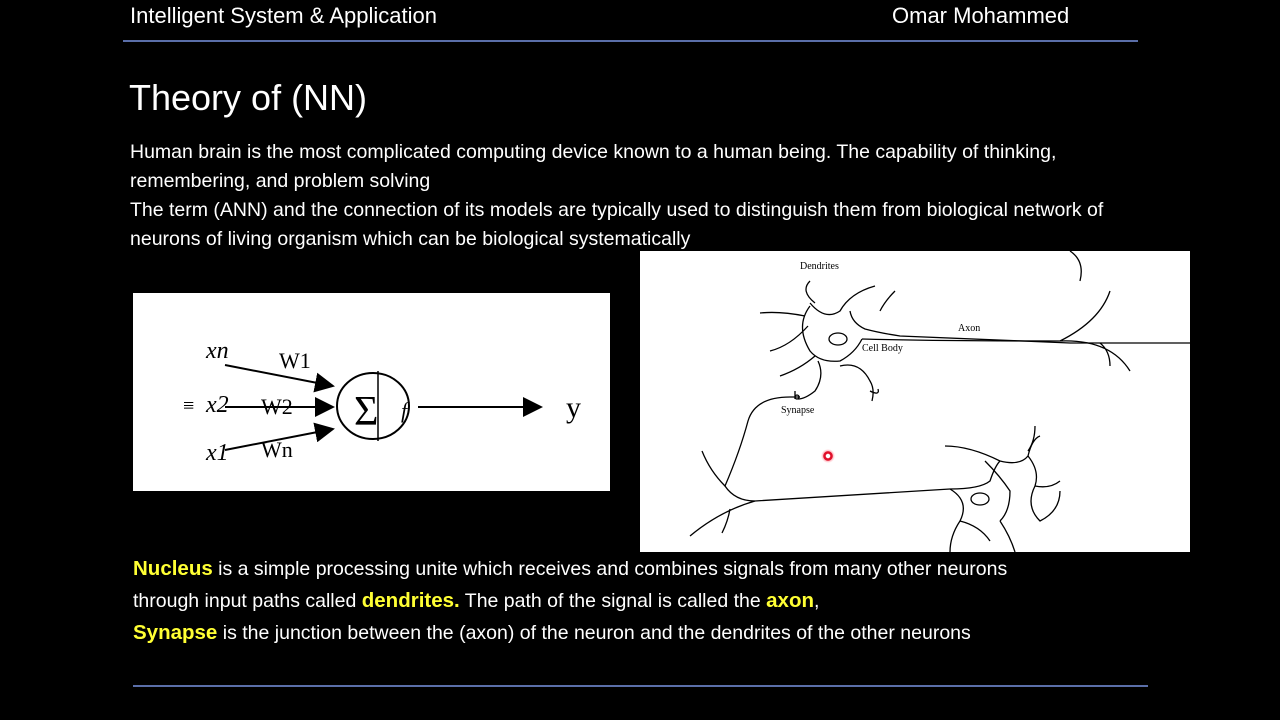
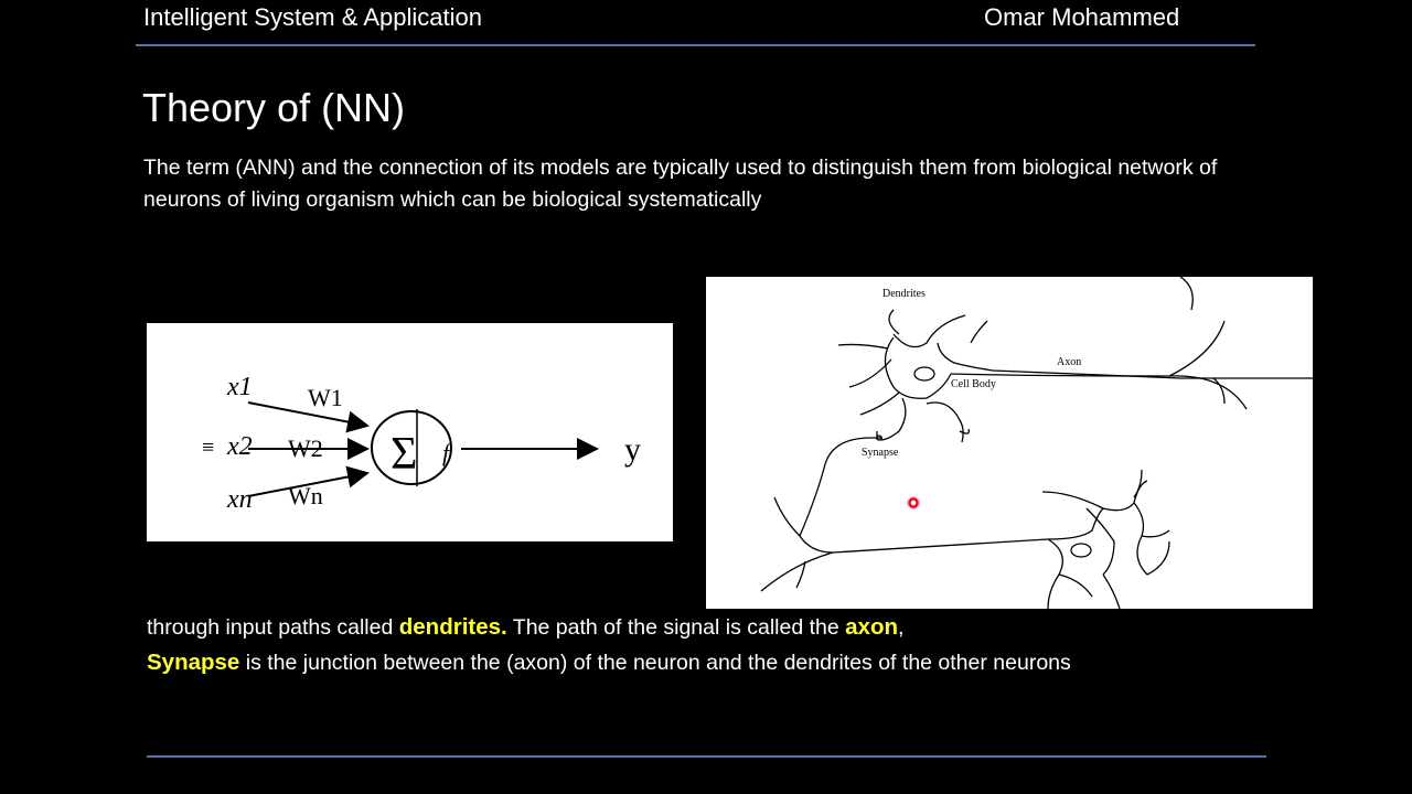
  Intelligent System & Application
  Omar Mohammed
  Theory of (NN)
- Human brain is the most complicated computing device known to a human being. The capability of thinking, remembering, and problem solving
  The term (ANN) and the connection of its models are typically used to distinguish them from biological network of neurons of living organism which can be biological systematically
- xn
+ x1
  ≡
  x2
- x1
+ xn
  W1
  Wn
  Σ
  f
  y
  Dendrites
  Axon
  Cell Body
  Synapse
- Nucleus is a simple processing unite which receives and combines signals from many other neurons
  through input paths called dendrites. The path of the signal is called the axon,
  Synapse is the junction between the (axon) of the neuron and the dendrites of the other neurons
